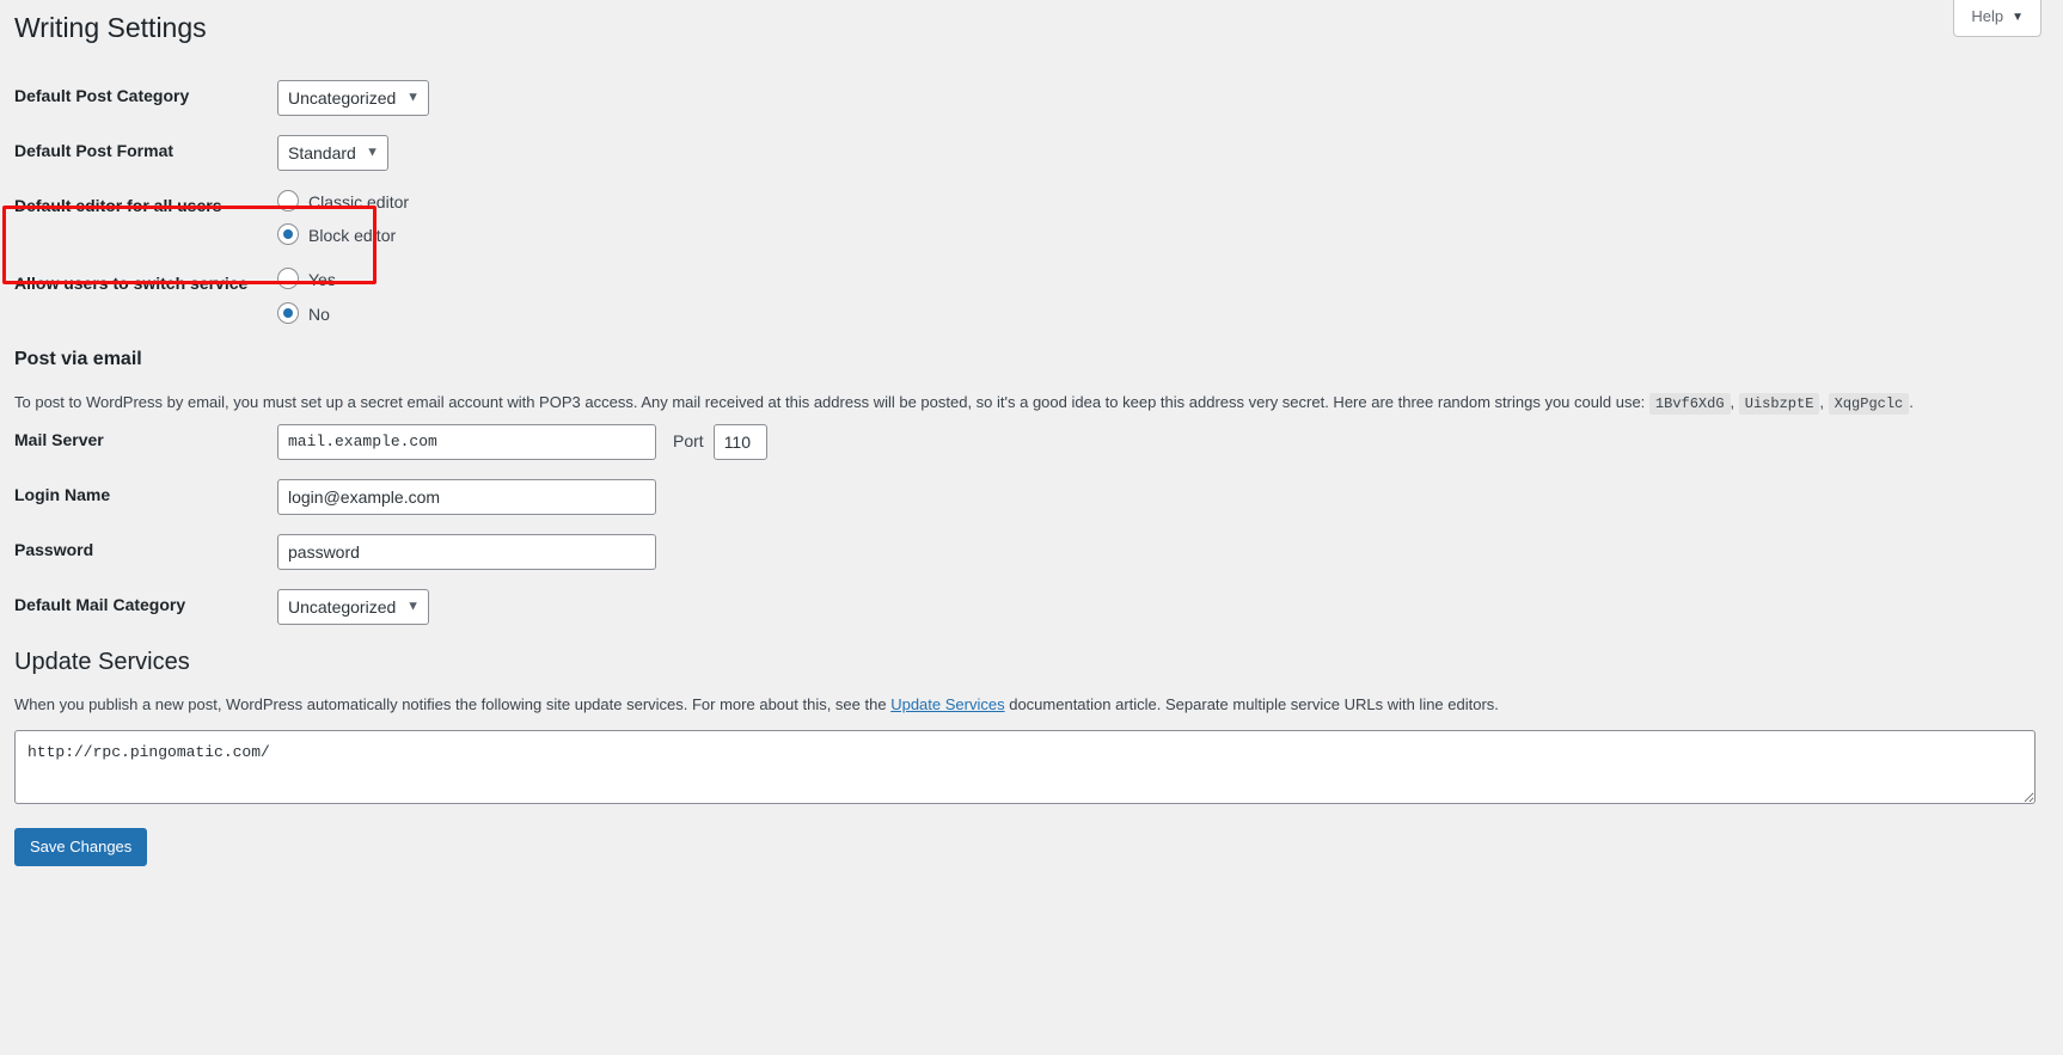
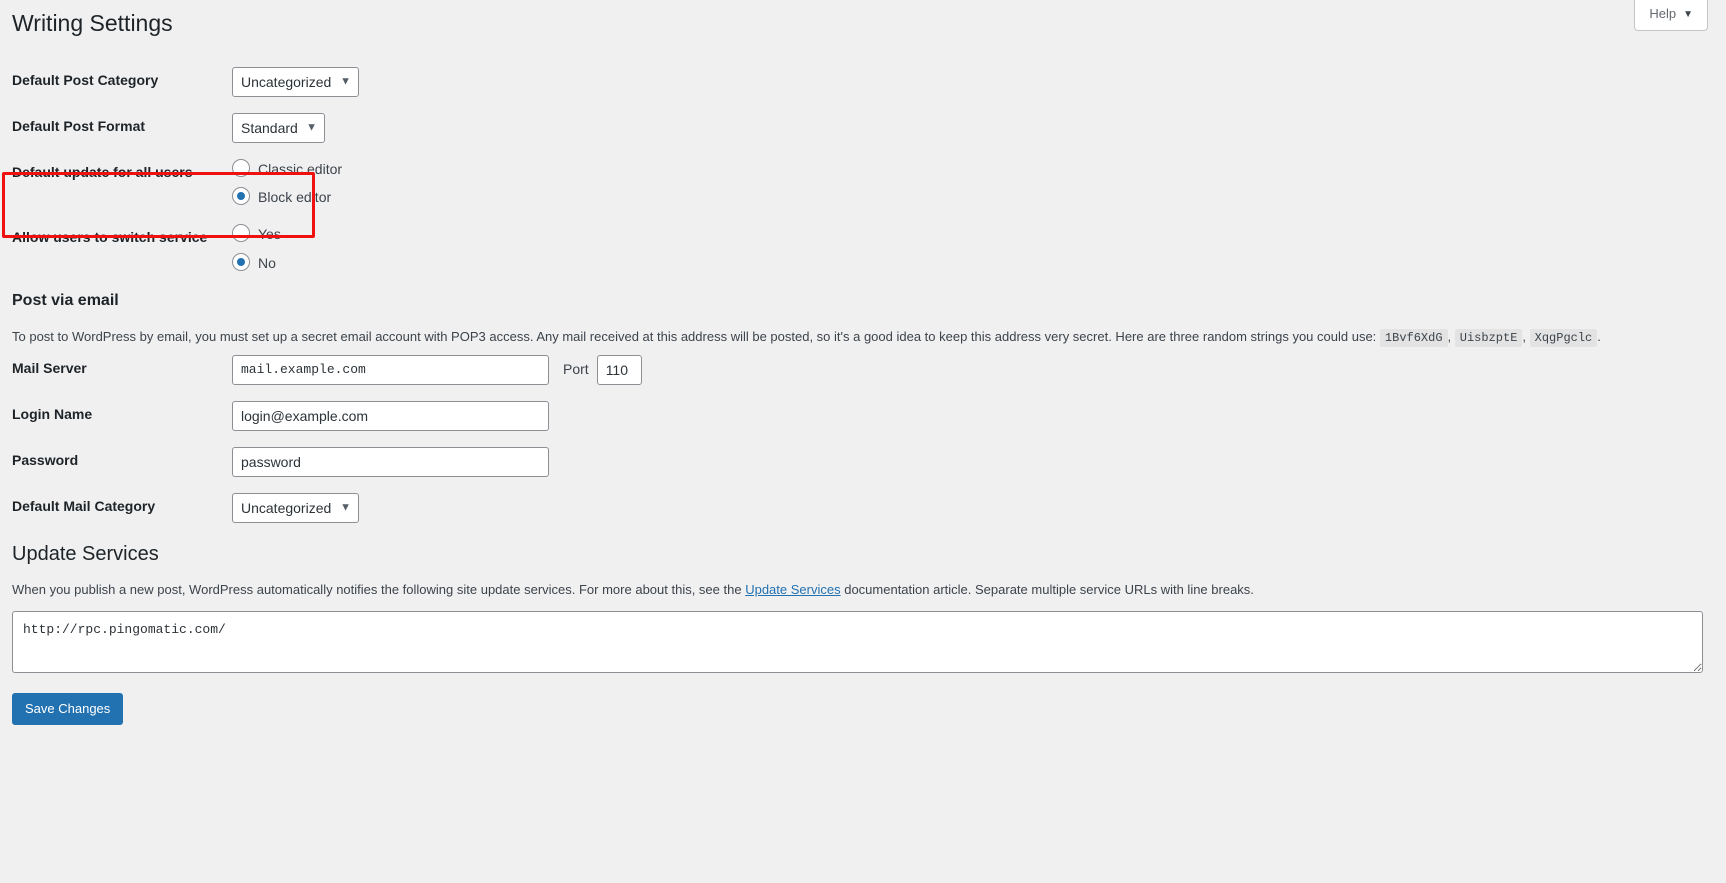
  Help ▼
  Writing Settings
  Default Post Category	Uncategorized ▼
  Default Post Format	Standard ▼
- Default editor for all users	Classic editor Block editor
+ Default update for all users	Classic editor Block editor
  Allow users to switch service	Yes No
  Post via email
  To post to WordPress by email, you must set up a secret email account with POP3 access. Any mail received at this address will be posted, so it's a good idea to keep this address very secret. Here are three random strings you could use: 1Bvf6XdG , UisbzptE , XqgPgclc .
  Mail Server	mail.example.com Port 110
  Login Name	login@example.com
  Password	password
  Default Mail Category	Uncategorized ▼
  Update Services
- When you publish a new post, WordPress automatically notifies the following site update services. For more about this, see the Update Services documentation article. Separate multiple service URLs with line editors.
+ When you publish a new post, WordPress automatically notifies the following site update services. For more about this, see the Update Services documentation article. Separate multiple service URLs with line breaks.
  http://rpc.pingomatic.com/
  Save Changes
